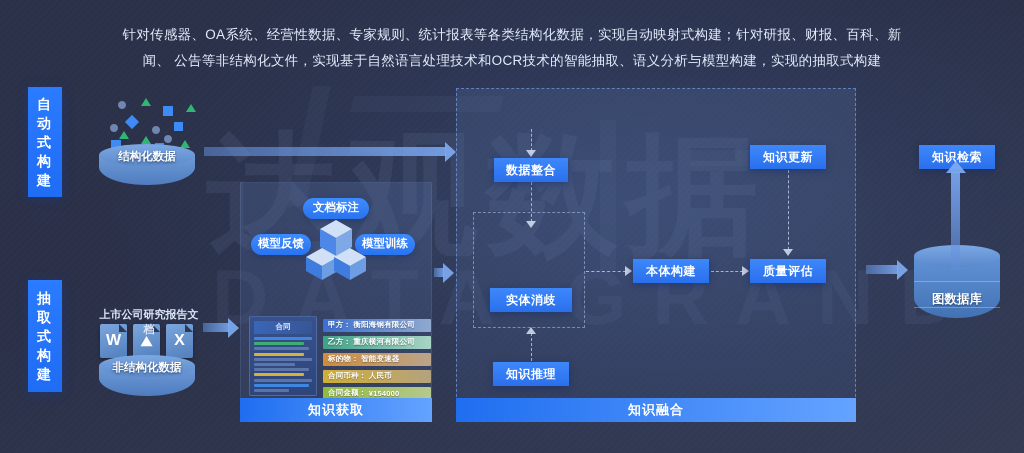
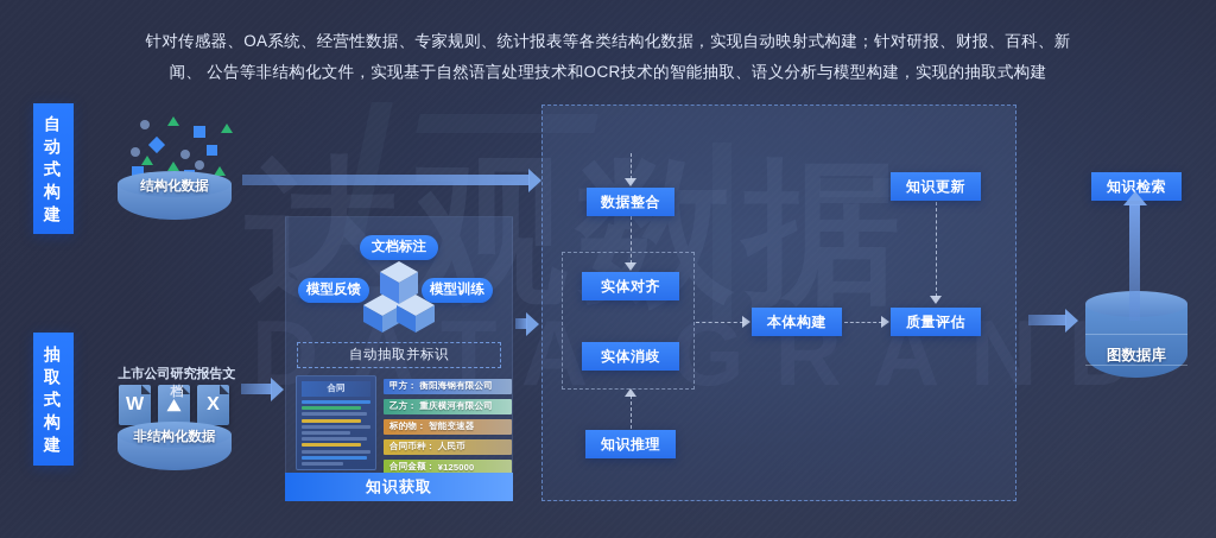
  针对传感器、OA系统、经营性数据、专家规则、统计报表等各类结构化数据，实现自动映射式构建；针对研报、财报、百科、新闻、 公告等非结构化文件，实现基于自然语言处理技术和OCR技术的智能抽取、语义分析与模型构建，实现的抽取式构建
  自
  动
  式
  构
  建
  抽
  取
  式
  构
  建
  结构化数据
  上市公司研究报告文档
  W
  ⛰
  X
  非结构化数据
  文档标注
  模型反馈
  模型训练
+ 自动抽取并标识
  合同
  甲方：
  衡阳海钢有限公司
  乙方：
  重庆横河有限公司
  标的物：
  智能变速器
  合同币种：
  人民币
  合同金额：
- ¥154000
+ ¥125000
  知识获取
  数据整合
+ 实体对齐
  实体消歧
  知识推理
  本体构建
  质量评估
  知识更新
- 知识融合
  知识检索
  图数据库
